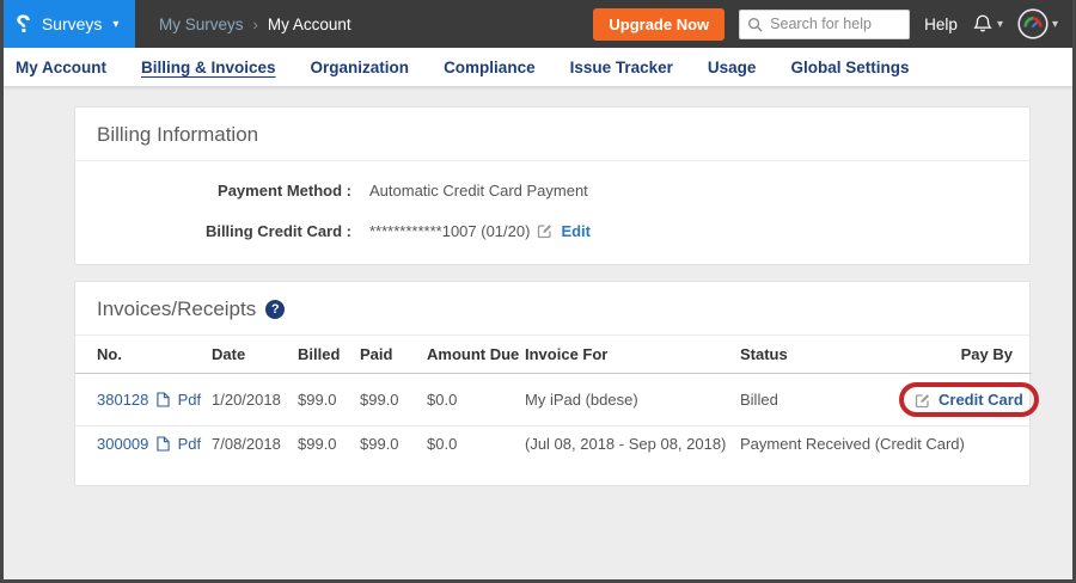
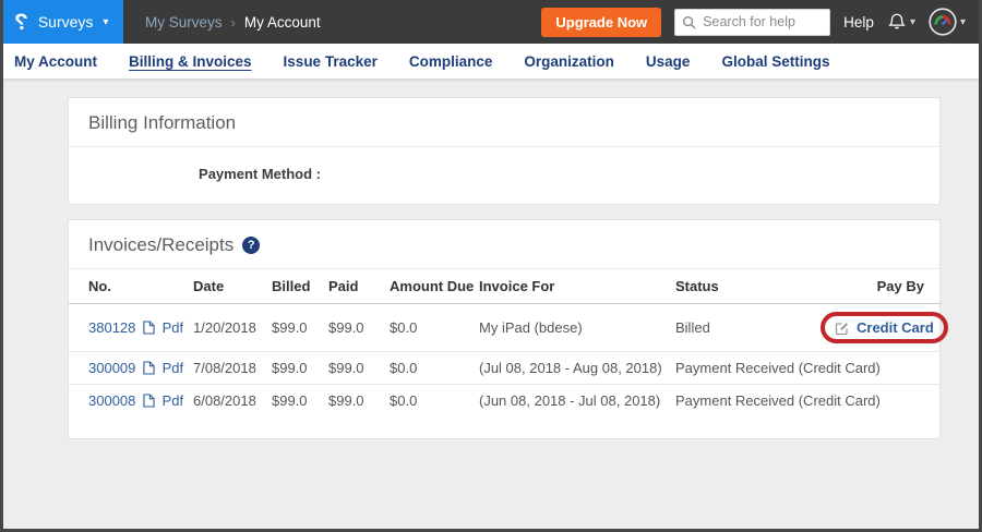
  Surveys
  ▾
  My Surveys
  ›
  My Account
  Upgrade Now
  Search for help
  Help
  ▾
  ▾
  My Account
  Billing & Invoices
- Organization
+ Issue Tracker
  Compliance
- Issue Tracker
+ Organization
  Usage
  Global Settings
  Billing Information
  Payment Method :
- Automatic Credit Card Payment
- Billing Credit Card :
- ************1007 (01/20)
- Edit
  Invoices/Receipts
  ?
  No.	Date	Billed	Paid	Amount Due	Invoice For	Status	Pay By
  380128 Pdf	1/20/2018	$99.0	$99.0	$0.0	My iPad (bdese)	Billed	Credit Card
- 300009 Pdf	7/08/2018	$99.0	$99.0	$0.0	(Jul 08, 2018 - Sep 08, 2018)	Payment Received (Credit Card)
+ 300009 Pdf	7/08/2018	$99.0	$99.0	$0.0	(Jul 08, 2018 - Aug 08, 2018)	Payment Received (Credit Card)
+ 300008 Pdf	6/08/2018	$99.0	$99.0	$0.0	(Jun 08, 2018 - Jul 08, 2018)	Payment Received (Credit Card)
